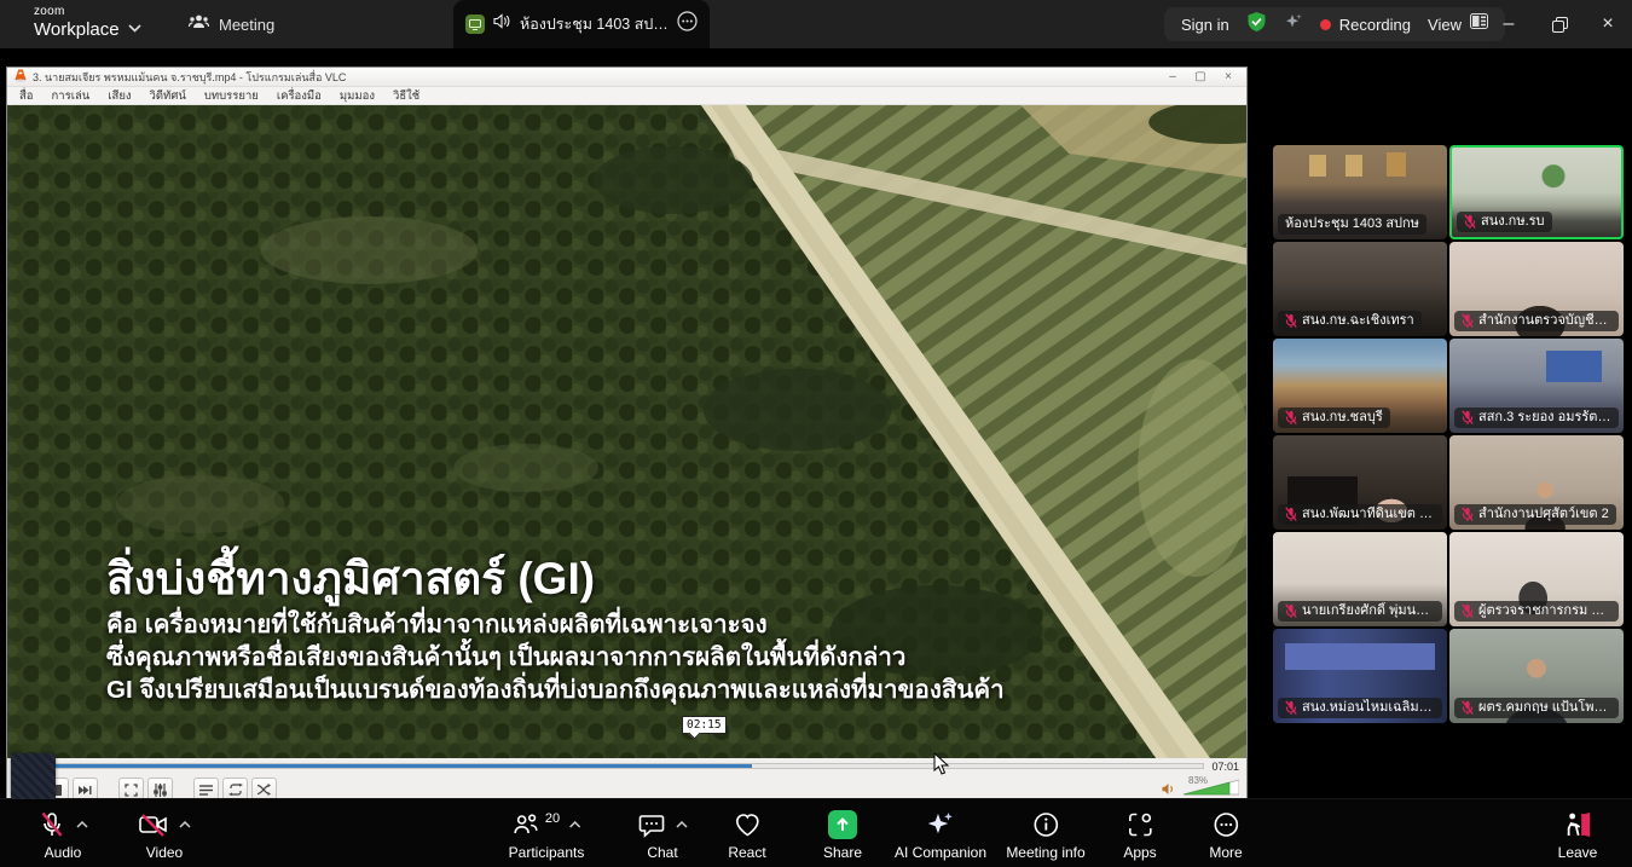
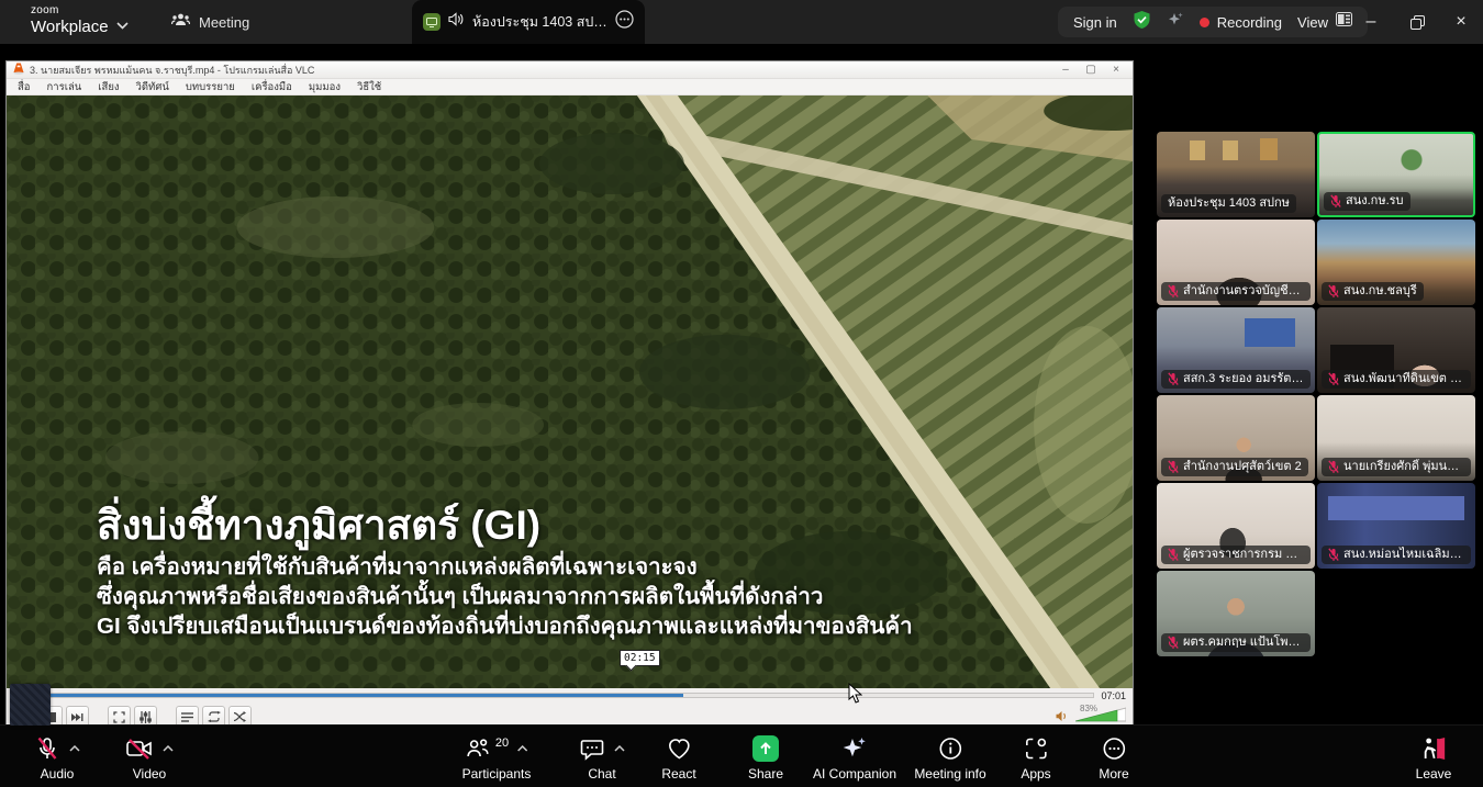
  zoom
  Workplace
  Meeting
  Sign in
  Recording
  View
  –
  ×
  3. นายสมเจียร พรหมแม้นคน จ.ราชบุรี.mp4 - โปรแกรมเล่นสื่อ VLC
  –
  ▢
  ×
  สื่อ
  การเล่น
  เสียง
  วิดีทัศน์
  บทบรรยาย
  เครื่องมือ
  มุมมอง
  วิธีใช้
  สิ่งบ่งชี้ทางภูมิศาสตร์ (GI)
  คือ เครื่องหมายที่ใช้กับสินค้าที่มาจากแหล่งผลิตที่เฉพาะเจาะจง
  ซึ่งคุณภาพหรือชื่อเสียงของสินค้านั้นๆ เป็นผลมาจากการผลิตในพื้นที่ดังกล่าว
  GI จึงเปรียบเสมือนเป็นแบรนด์ของท้องถิ่นที่บ่งบอกถึงคุณภาพและแหล่งที่มาของสินค้า
  02:15
  07:01
  83%
  ห้องประชุม 1403 สปกษ
  สนง.กษ.รบ
- สนง.กษ.ฉะเชิงเทรา
  สำนักงานตรวจบัญชีสห
  สนง.กษ.ชลบุรี
  สสก.3 ระยอง อมรรัตน์
  สนง.พัฒนาที่ดินเขต 2 ช
  สำนักงานปศุสัตว์เขต 2
  นายเกรียงศักดิ์ พุ่มนาค
  ผู้ตรวจราชการกรม กรม
  สนง.หม่อนไหมเฉลิมพร
  ผตร.คมกฤษ แป้นโพธิ์ก
  Audio
  Video
  20
  Participants
  Chat
  React
  Share
  AI Companion
  Meeting info
  Apps
  More
  Leave
